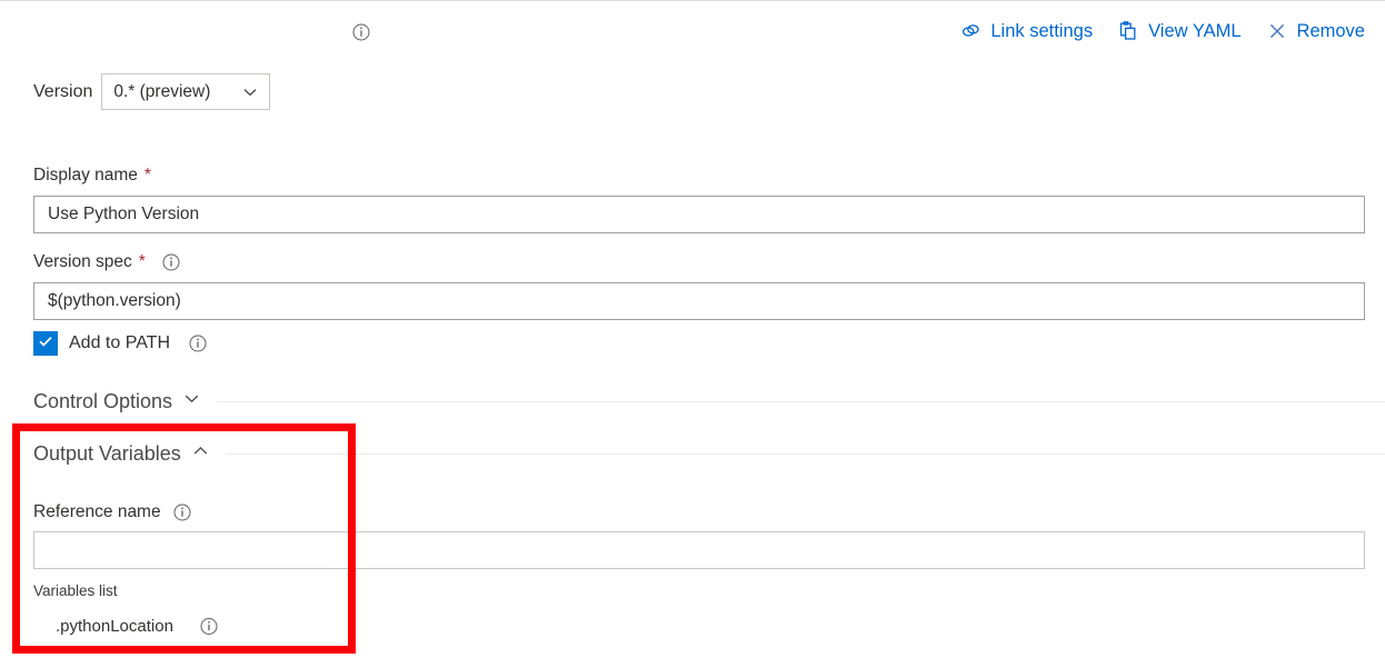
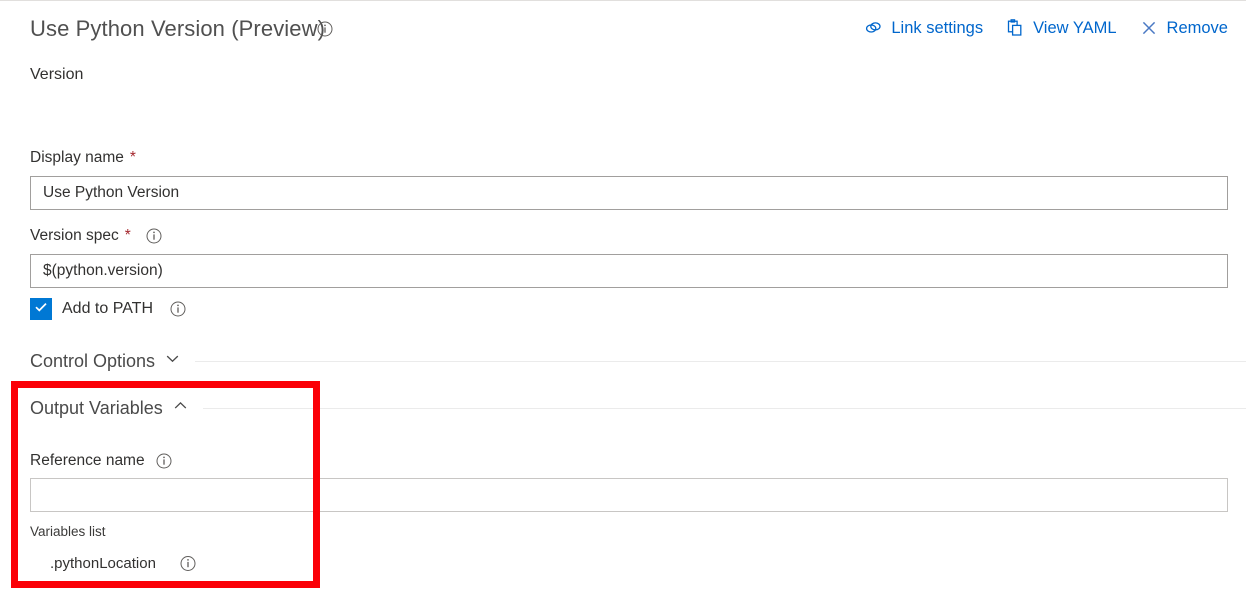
+ Use Python Version (Preview)
  Link settings
  View YAML
  Remove
  Version
- 0.* (preview)
  Display name
  *
  Use Python Version
  Version spec
  *
  $(python.version)
  Add to PATH
  Control Options
  Output Variables
  Reference name
  Variables list
  .pythonLocation
